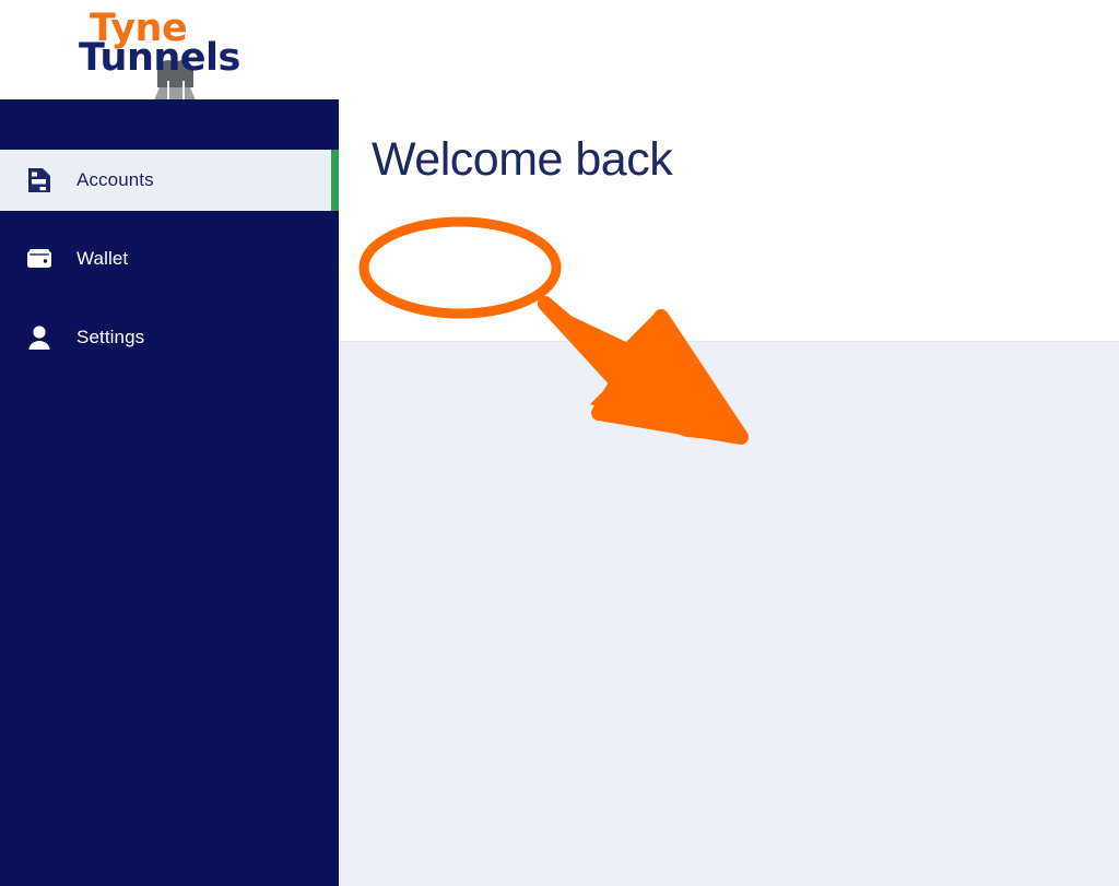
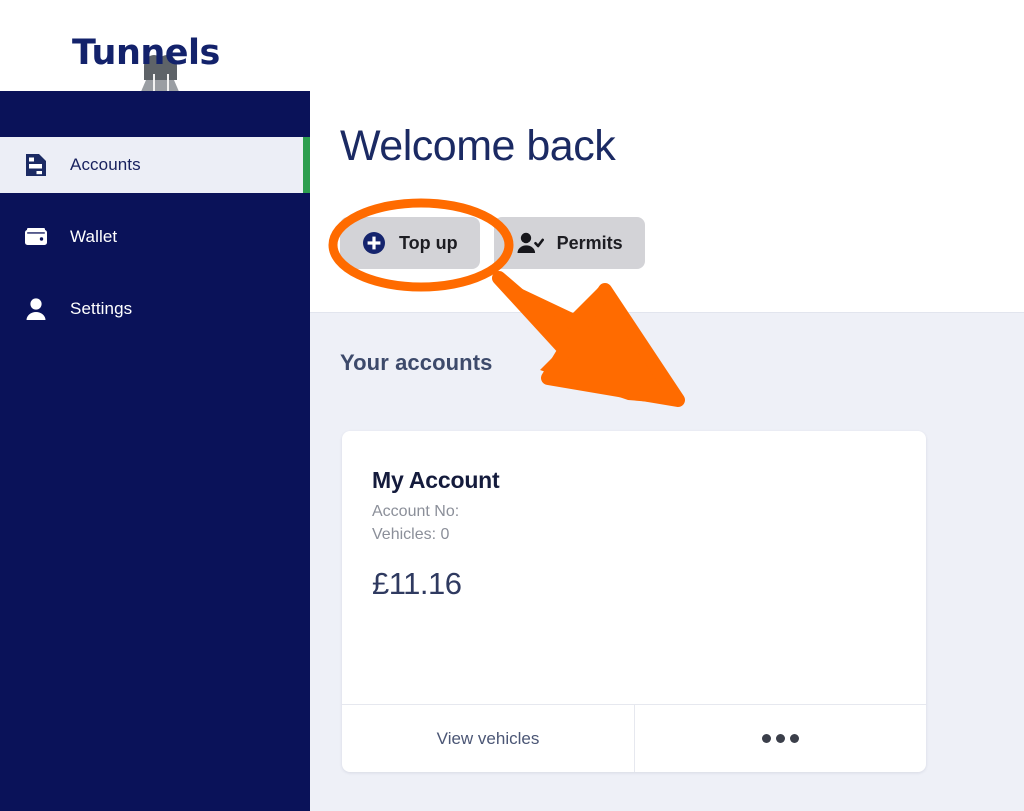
- Tyne
  Tunnels
  Accounts
  Wallet
  Settings
  Welcome back
+ Top up
+ Permits
+ Your accounts
+ My Account
+ Account No:
+ Vehicles: 0
+ £11.16
+ View vehicles
